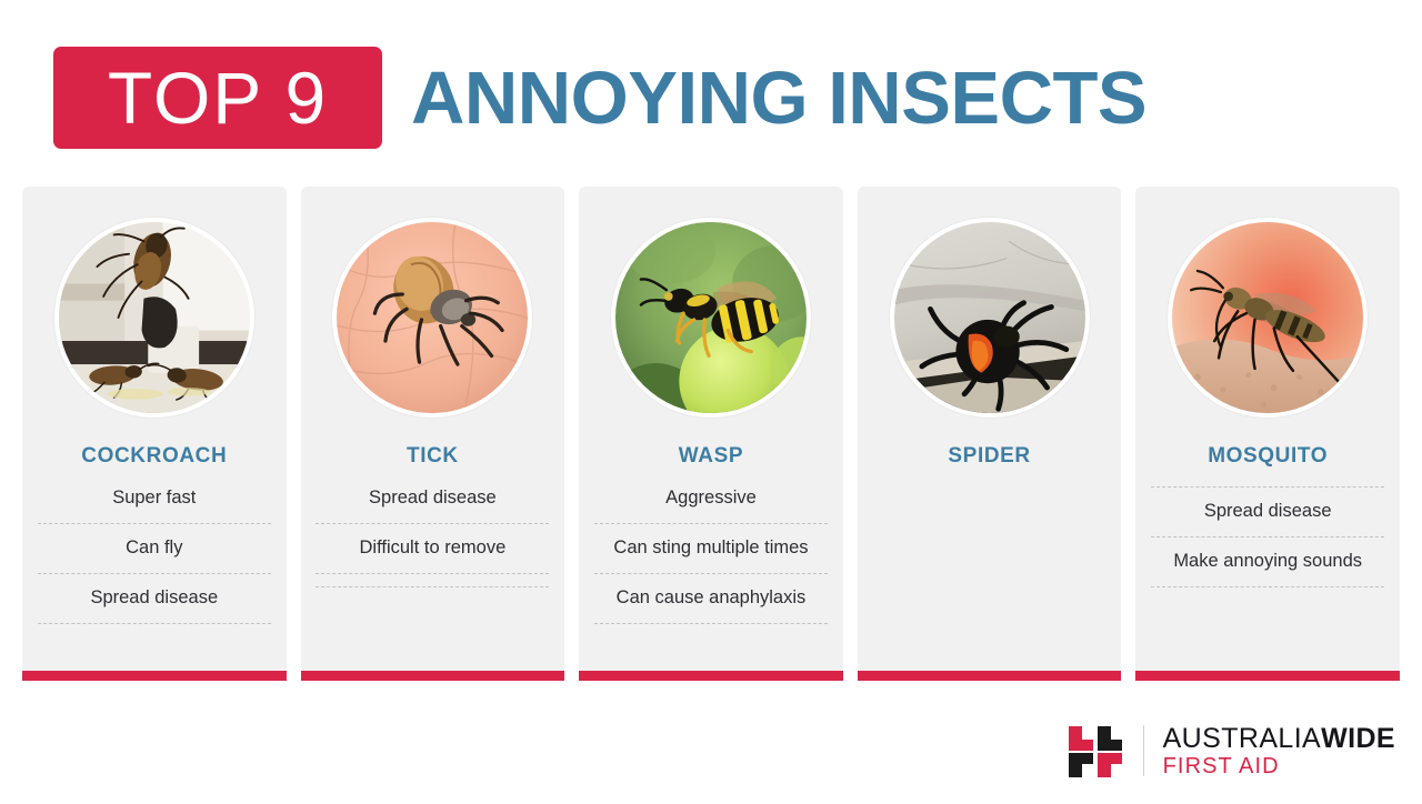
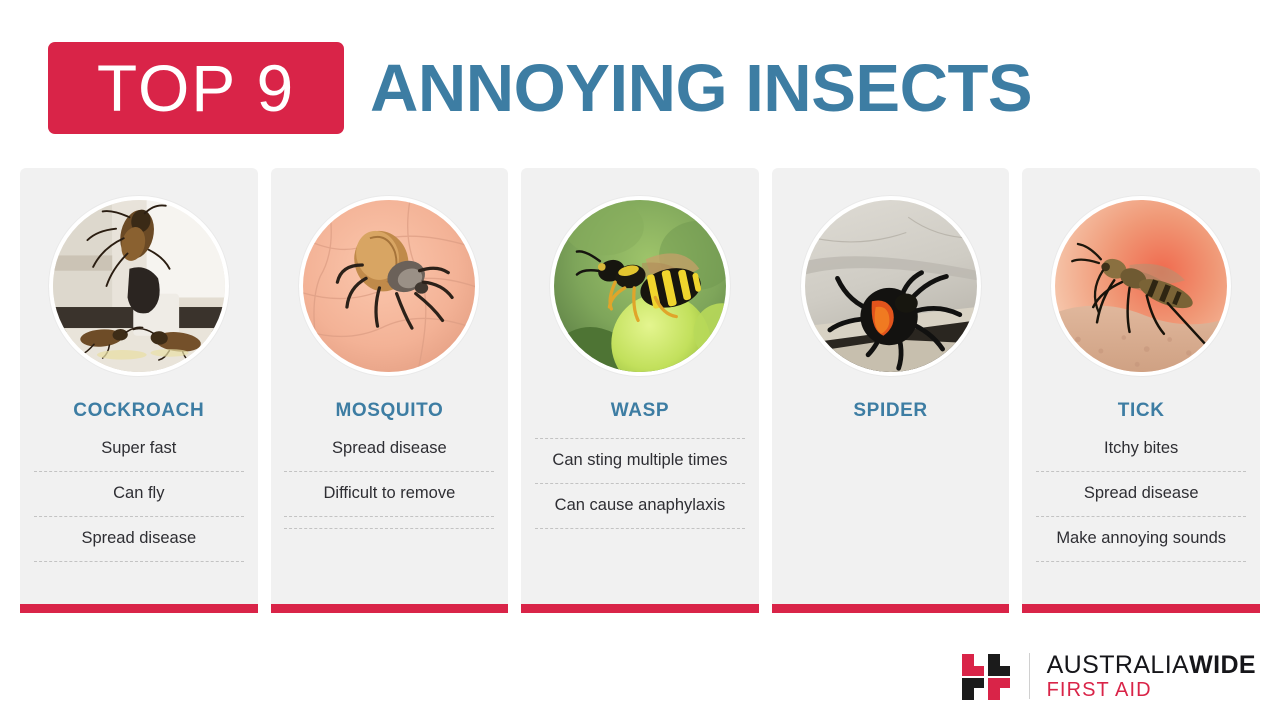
  TOP 9
  ANNOYING INSECTS
  COCKROACH
  Super fast
  Can fly
  Spread disease
- TICK
+ MOSQUITO
  Spread disease
  Difficult to remove
  WASP
- Aggressive
  Can sting multiple times
  Can cause anaphylaxis
  SPIDER
- MOSQUITO
+ TICK
+ Itchy bites
  Spread disease
  Make annoying sounds
  AUSTRALIAWIDE
  FIRST AID
